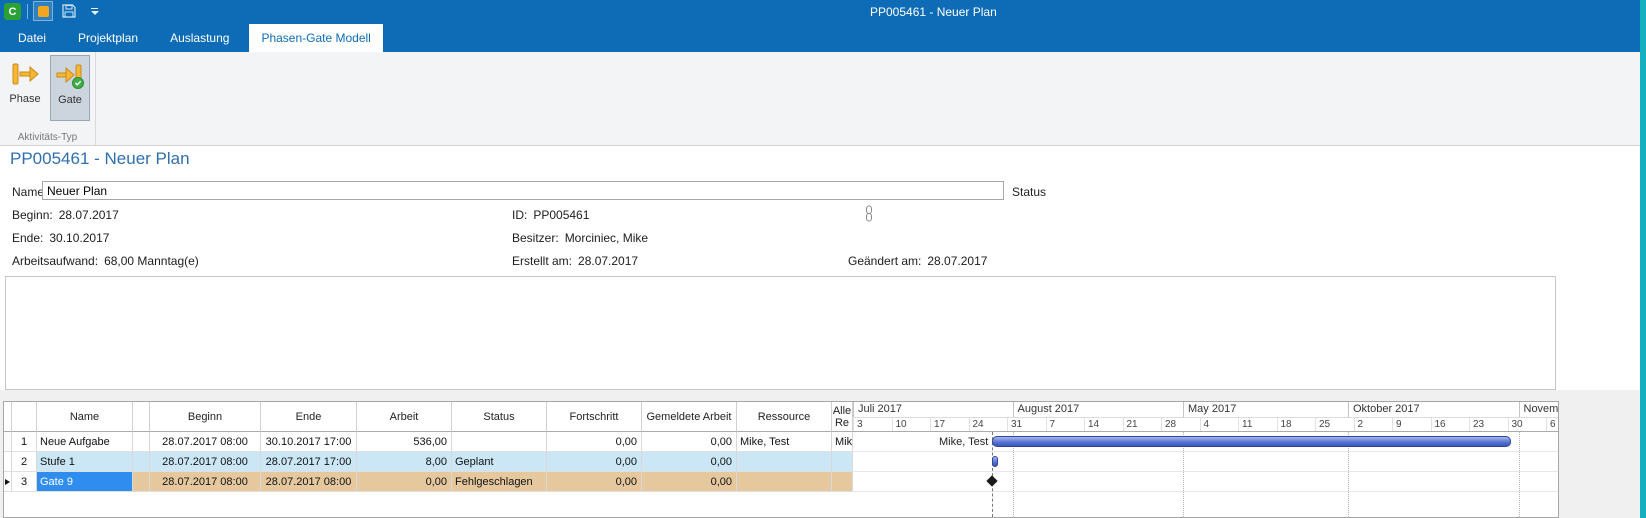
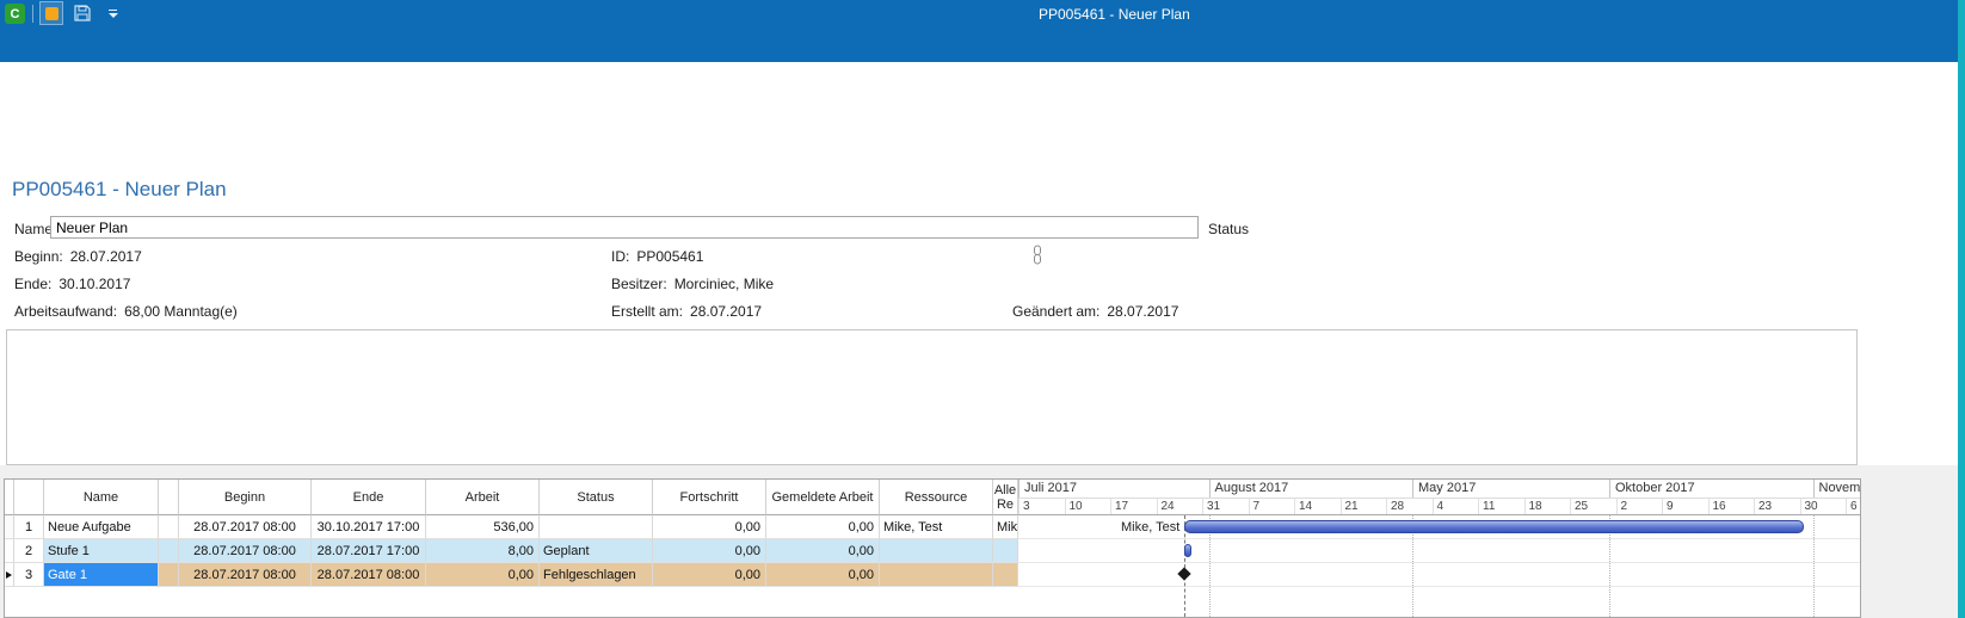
  C
  PP005461 - Neuer Plan
- Datei
- Projektplan
- Auslastung
- Phasen-Gate Modell
- Phase
- Gate
- Aktivitäts-Typ
  PP005461 - Neuer Plan
  Name
  Neuer Plan
  Status
  Beginn: 28.07.2017
  ID: PP005461
  Ende: 30.10.2017
  Besitzer: Morciniec, Mike
  Arbeitsaufwand: 68,00 Manntag(e)
  Erstellt am: 28.07.2017
  Geändert am: 28.07.2017
  Name
  Beginn
  Ende
  Arbeit
  Status
  Fortschritt
  Gemeldete Arbeit
  Ressource
  Alle Re
  1
  Neue Aufgabe
  28.07.2017 08:00
  30.10.2017 17:00
  536,00
  0,00
  0,00
  Mike, Test
  Mik
  2
  Stufe 1
  28.07.2017 08:00
  28.07.2017 17:00
  8,00
  Geplant
  0,00
  0,00
  3
- Gate 9
+ Gate 1
  28.07.2017 08:00
  28.07.2017 08:00
  0,00
  Fehlgeschlagen
  0,00
  0,00
  Juli 2017
  August 2017
  May 2017
  Oktober 2017
  Novem
  3
  10
  17
  24
  31
  7
  14
  21
  28
  4
  11
  18
  25
  2
  9
  16
  23
  30
  6
  Mike, Test
